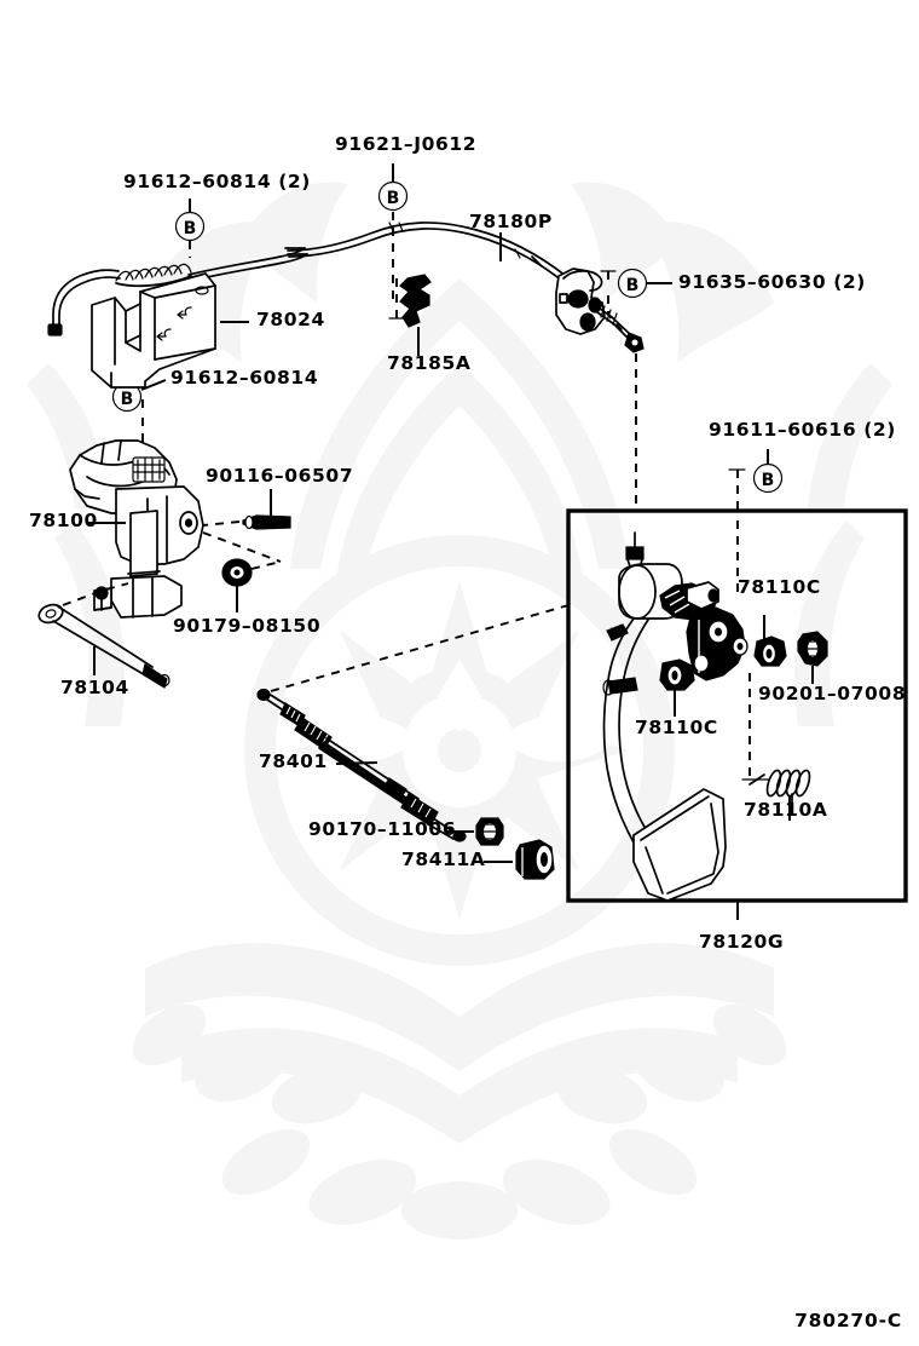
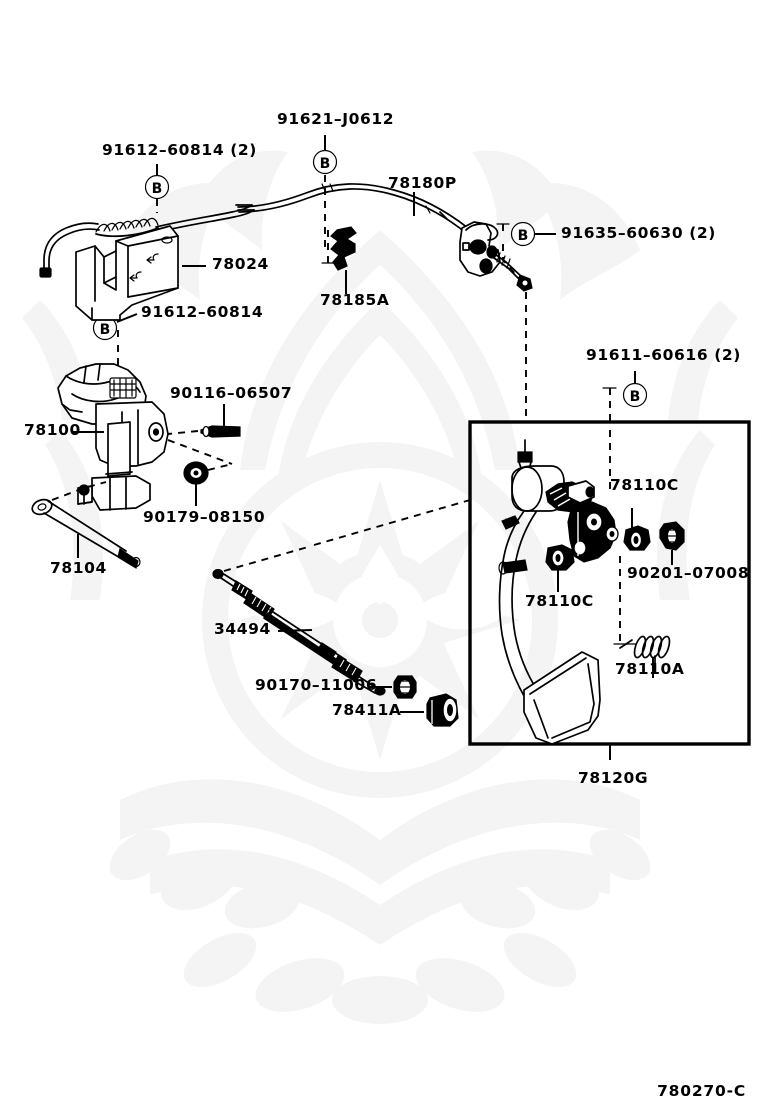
  B
  B
  B
  B
  B
  91612–60814 (2)
  91621–J0612
  78180P
  91635–60630 (2)
  78024
  91612–60814
  78185A
  91611–60616 (2)
  78100
  90116–06507
  90179–08150
  78104
- 78401
+ 34494
  90170–11006
  78411A
  78110C
  78110C
  90201–07008
  78110A
  78120G
  780270-C
